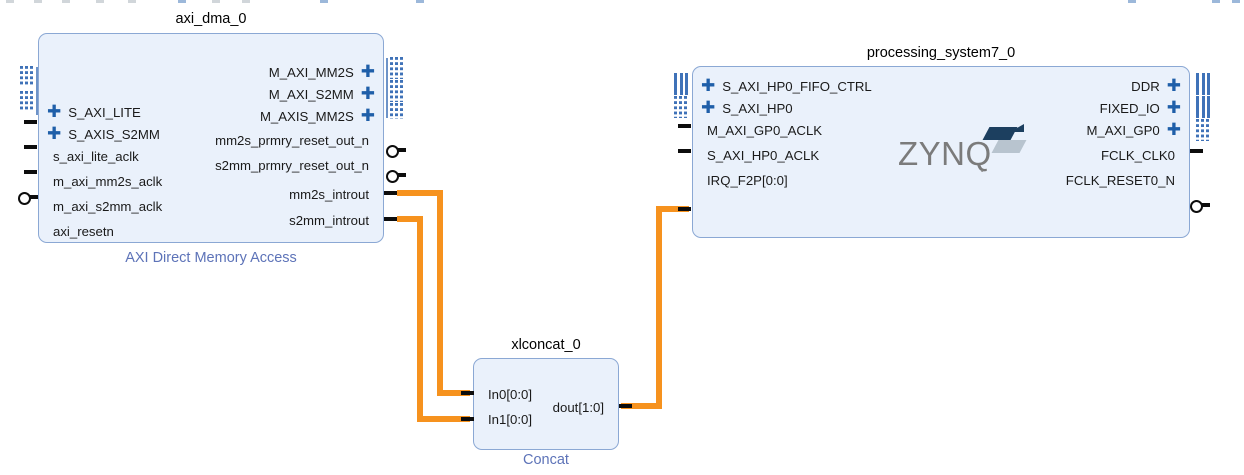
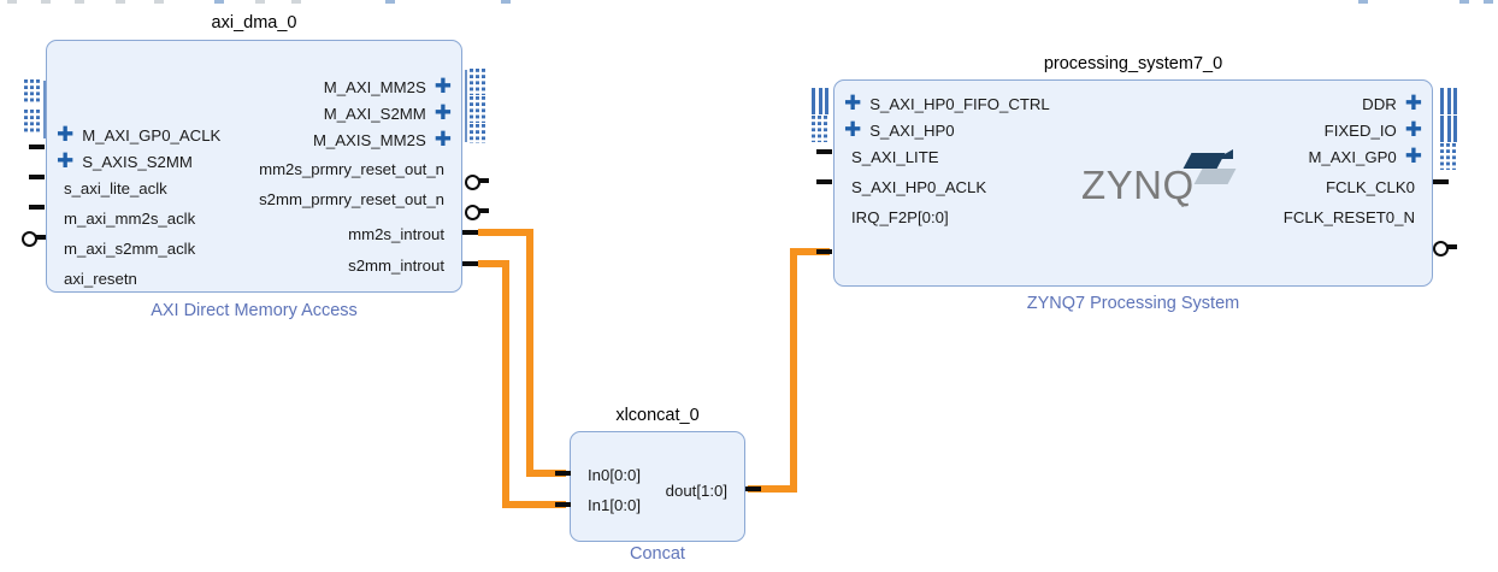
  axi_dma_0
  ✚
- S_AXI_LITE
+ M_AXI_GP0_ACLK
  ✚
  S_AXIS_S2MM
  s_axi_lite_aclk
  m_axi_mm2s_aclk
  m_axi_s2mm_aclk
  axi_resetn
  M_AXI_MM2S
  ✚
  M_AXI_S2MM
  ✚
  M_AXIS_MM2S
  ✚
  mm2s_prmry_reset_out_n
  s2mm_prmry_reset_out_n
  mm2s_introut
  s2mm_introut
  AXI Direct Memory Access
  processing_system7_0
  ZYNQ
  .
  ✚
  S_AXI_HP0_FIFO_CTRL
  ✚
  S_AXI_HP0
- M_AXI_GP0_ACLK
+ S_AXI_LITE
  S_AXI_HP0_ACLK
  IRQ_F2P[0:0]
  DDR
  ✚
  FIXED_IO
  ✚
  M_AXI_GP0
  ✚
  FCLK_CLK0
  FCLK_RESET0_N
+ ZYNQ7 Processing System
  xlconcat_0
  In0[0:0]
  In1[0:0]
  dout[1:0]
  Concat
